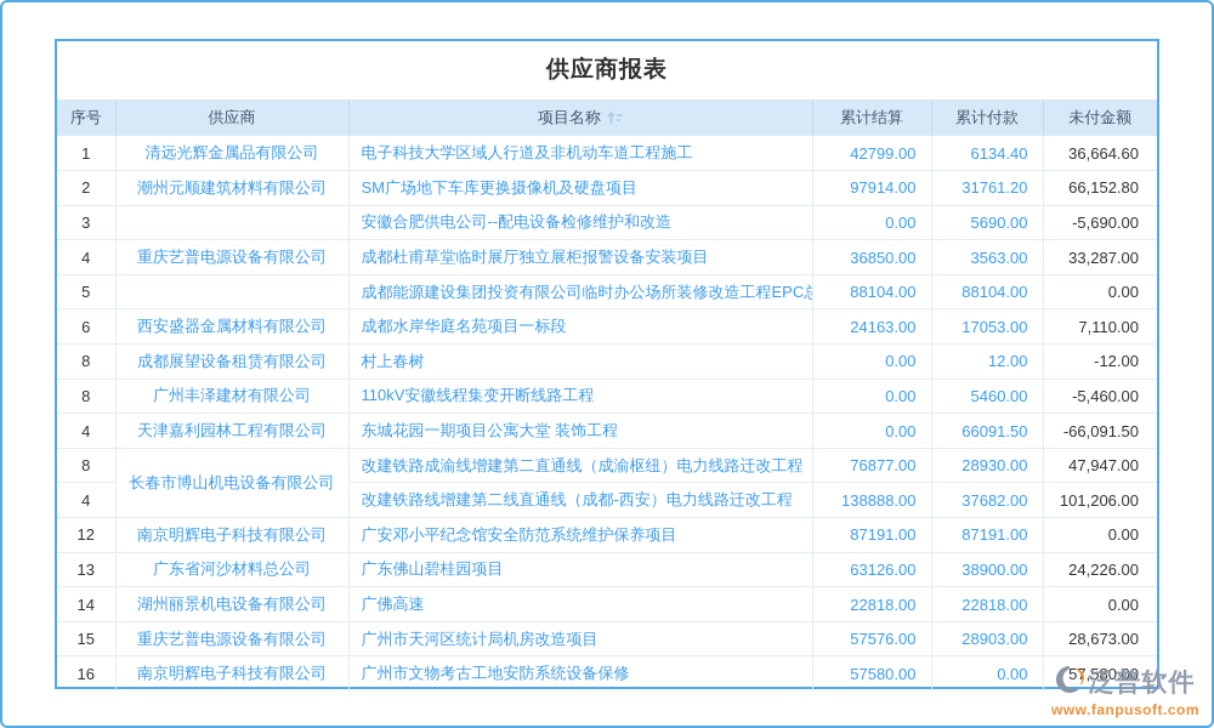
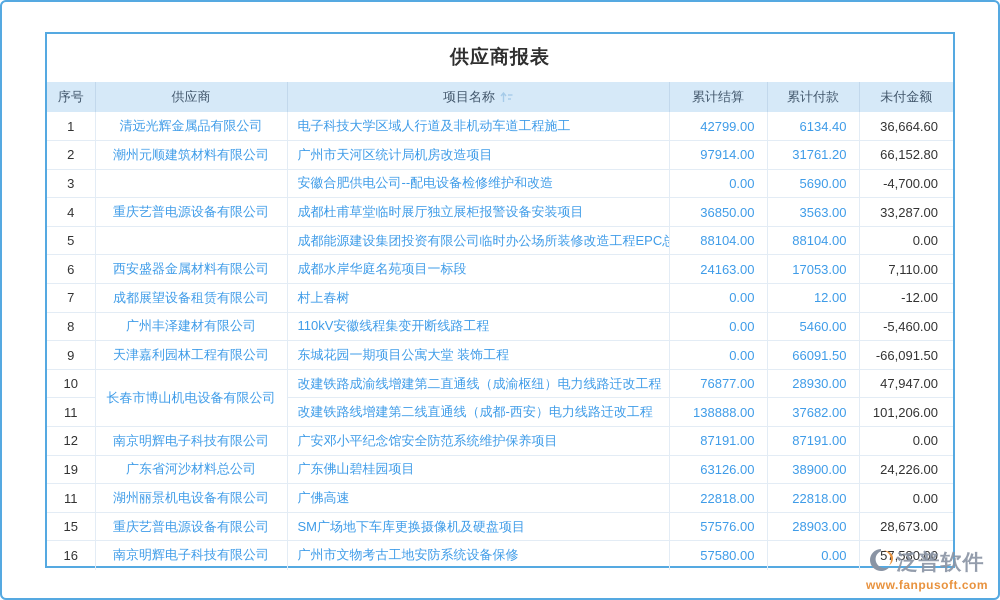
  供应商报表
  序号	供应商	项目名称	累计结算	累计付款	未付金额
  1	清远光辉金属品有限公司	电子科技大学区域人行道及非机动车道工程施工	42799.00	6134.40	36,664.60
- 2	潮州元顺建筑材料有限公司	SM广场地下车库更换摄像机及硬盘项目	97914.00	31761.20	66,152.80
+ 2	潮州元顺建筑材料有限公司	广州市天河区统计局机房改造项目	97914.00	31761.20	66,152.80
- 3		安徽合肥供电公司--配电设备检修维护和改造	0.00	5690.00	-5,690.00
+ 3		安徽合肥供电公司--配电设备检修维护和改造	0.00	5690.00	-4,700.00
  4	重庆艺普电源设备有限公司	成都杜甫草堂临时展厅独立展柜报警设备安装项目	36850.00	3563.00	33,287.00
  5		成都能源建设集团投资有限公司临时办公场所装修改造工程EPC总	88104.00	88104.00	0.00
  6	西安盛器金属材料有限公司	成都水岸华庭名苑项目一标段	24163.00	17053.00	7,110.00
- 8	成都展望设备租赁有限公司	村上春树	0.00	12.00	-12.00
+ 7	成都展望设备租赁有限公司	村上春树	0.00	12.00	-12.00
  8	广州丰泽建材有限公司	110kV安徽线程集变开断线路工程	0.00	5460.00	-5,460.00
- 4	天津嘉利园林工程有限公司	东城花园一期项目公寓大堂 装饰工程	0.00	66091.50	-66,091.50
+ 9	天津嘉利园林工程有限公司	东城花园一期项目公寓大堂 装饰工程	0.00	66091.50	-66,091.50
- 8	长春市博山机电设备有限公司	改建铁路成渝线增建第二直通线（成渝枢纽）电力线路迁改工程	76877.00	28930.00	47,947.00
+ 10	长春市博山机电设备有限公司	改建铁路成渝线增建第二直通线（成渝枢纽）电力线路迁改工程	76877.00	28930.00	47,947.00
- 4	改建铁路线增建第二线直通线（成都-西安）电力线路迁改工程	138888.00	37682.00	101,206.00
+ 11	改建铁路线增建第二线直通线（成都-西安）电力线路迁改工程	138888.00	37682.00	101,206.00
  12	南京明辉电子科技有限公司	广安邓小平纪念馆安全防范系统维护保养项目	87191.00	87191.00	0.00
- 13	广东省河沙材料总公司	广东佛山碧桂园项目	63126.00	38900.00	24,226.00
+ 19	广东省河沙材料总公司	广东佛山碧桂园项目	63126.00	38900.00	24,226.00
- 14	湖州丽景机电设备有限公司	广佛高速	22818.00	22818.00	0.00
+ 11	湖州丽景机电设备有限公司	广佛高速	22818.00	22818.00	0.00
- 15	重庆艺普电源设备有限公司	广州市天河区统计局机房改造项目	57576.00	28903.00	28,673.00
+ 15	重庆艺普电源设备有限公司	SM广场地下车库更换摄像机及硬盘项目	57576.00	28903.00	28,673.00
  16	南京明辉电子科技有限公司	广州市文物考古工地安防系统设备保修	57580.00	0.00	5,580.00
  泛普软件
  www.fanpusoft.com
